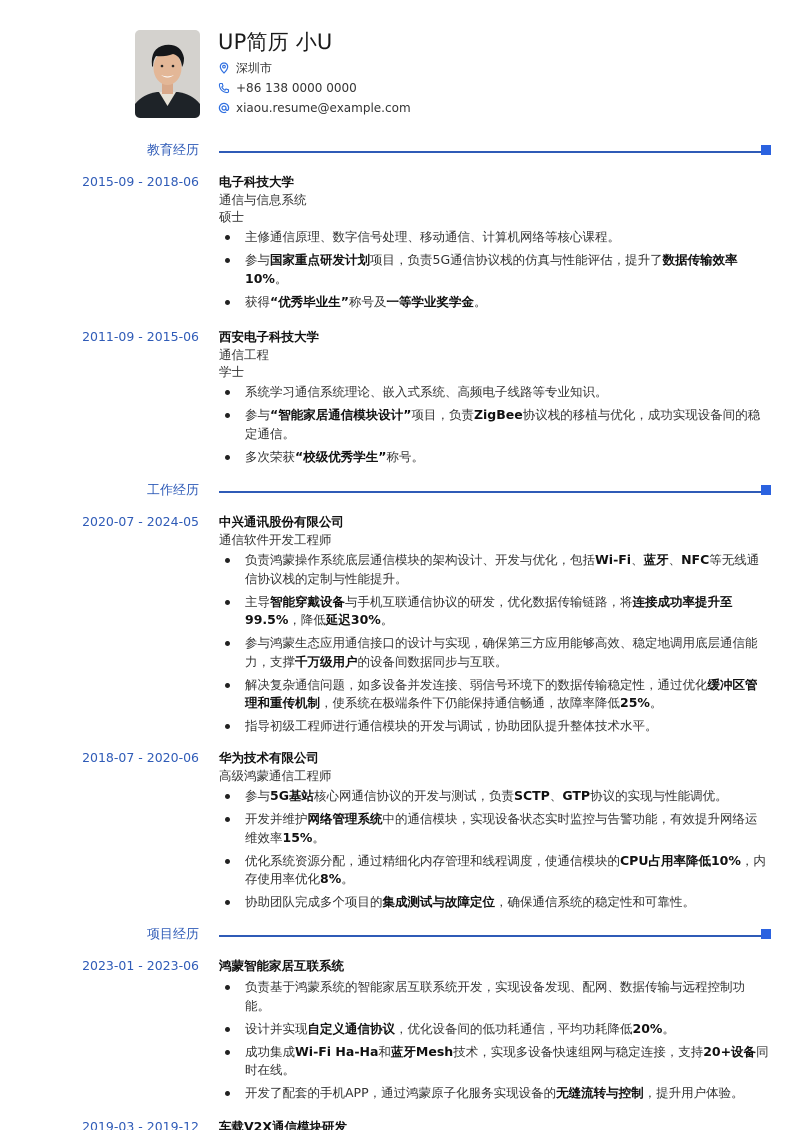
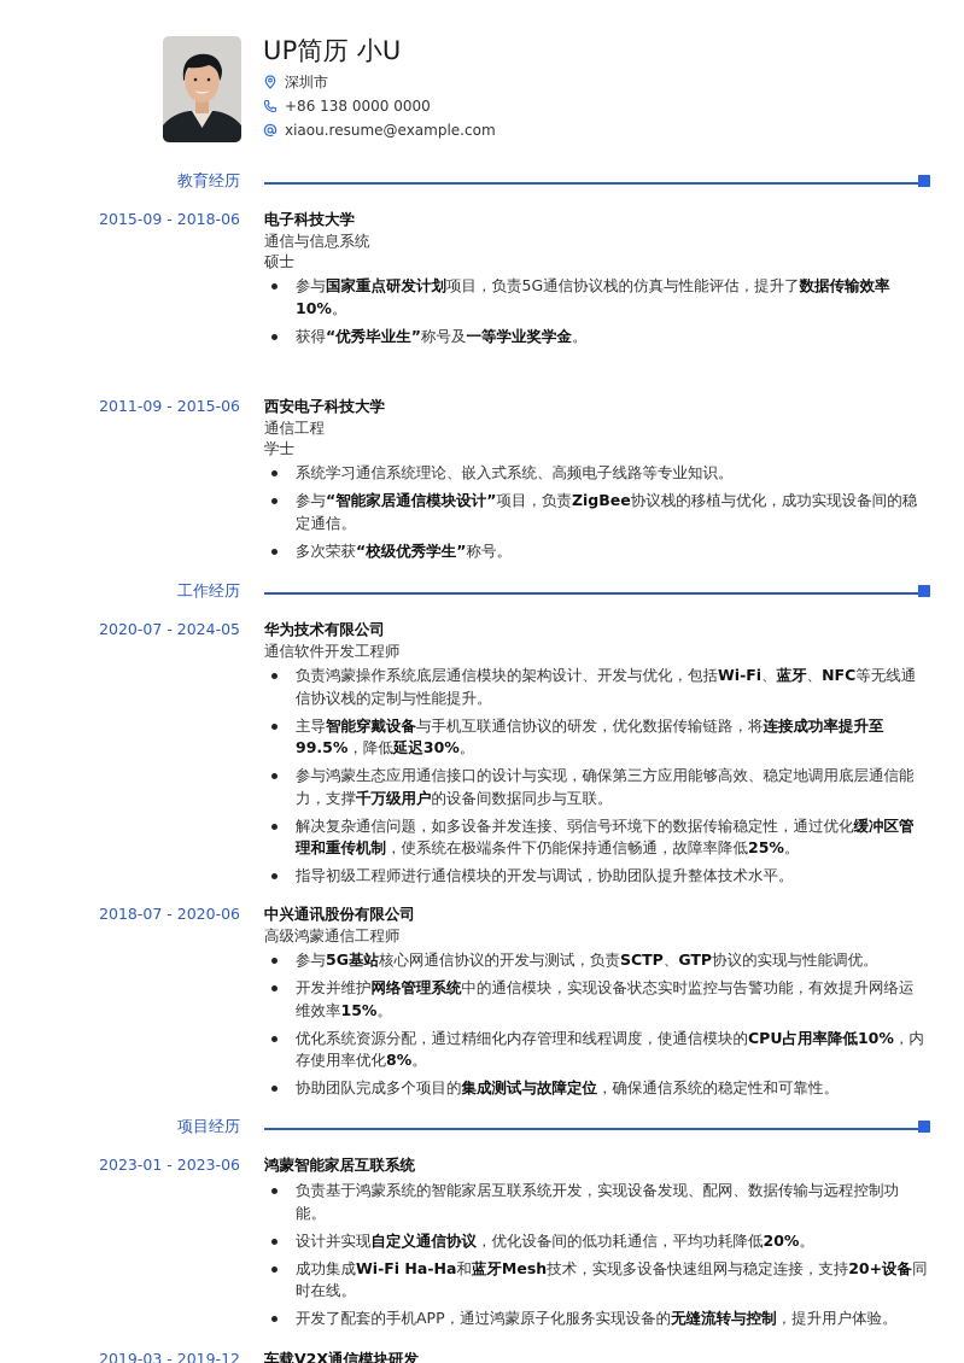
  UP简历 小U
  深圳市
  +86 138 0000 0000
  xiaou.resume@example.com
  教育经历
  2015-09 - 2018-06
  电子科技大学
  通信与信息系统
  硕士
- 主修通信原理、数字信号处理、移动通信、计算机网络等核心课程。
  参与国家重点研发计划项目，负责5G通信协议栈的仿真与性能评估，提升了数据传输效率10%。
  获得“优秀毕业生”称号及一等学业奖学金。
  2011-09 - 2015-06
  西安电子科技大学
  通信工程
  学士
  系统学习通信系统理论、嵌入式系统、高频电子线路等专业知识。
  参与“智能家居通信模块设计”项目，负责ZigBee协议栈的移植与优化，成功实现设备间的稳定通信。
  多次荣获“校级优秀学生”称号。
  工作经历
  2020-07 - 2024-05
- 中兴通讯股份有限公司
+ 华为技术有限公司
  通信软件开发工程师
  负责鸿蒙操作系统底层通信模块的架构设计、开发与优化，包括Wi-Fi、蓝牙、NFC等无线通信协议栈的定制与性能提升。
  主导智能穿戴设备与手机互联通信协议的研发，优化数据传输链路，将连接成功率提升至99.5%，降低延迟30%。
  参与鸿蒙生态应用通信接口的设计与实现，确保第三方应用能够高效、稳定地调用底层通信能力，支撑千万级用户的设备间数据同步与互联。
  解决复杂通信问题，如多设备并发连接、弱信号环境下的数据传输稳定性，通过优化缓冲区管理和重传机制，使系统在极端条件下仍能保持通信畅通，故障率降低25%。
  指导初级工程师进行通信模块的开发与调试，协助团队提升整体技术水平。
  2018-07 - 2020-06
- 华为技术有限公司
+ 中兴通讯股份有限公司
  高级鸿蒙通信工程师
  参与5G基站核心网通信协议的开发与测试，负责SCTP、GTP协议的实现与性能调优。
  开发并维护网络管理系统中的通信模块，实现设备状态实时监控与告警功能，有效提升网络运维效率15%。
  优化系统资源分配，通过精细化内存管理和线程调度，使通信模块的CPU占用率降低10%，内存使用率优化8%。
  协助团队完成多个项目的集成测试与故障定位，确保通信系统的稳定性和可靠性。
  项目经历
  2023-01 - 2023-06
  鸿蒙智能家居互联系统
  负责基于鸿蒙系统的智能家居互联系统开发，实现设备发现、配网、数据传输与远程控制功能。
  设计并实现自定义通信协议，优化设备间的低功耗通信，平均功耗降低20%。
  成功集成Wi-Fi Ha-Ha和蓝牙Mesh技术，实现多设备快速组网与稳定连接，支持20+设备同时在线。
  开发了配套的手机APP，通过鸿蒙原子化服务实现设备的无缝流转与控制，提升用户体验。
  2019-03 - 2019-12
  车载V2X通信模块研发
